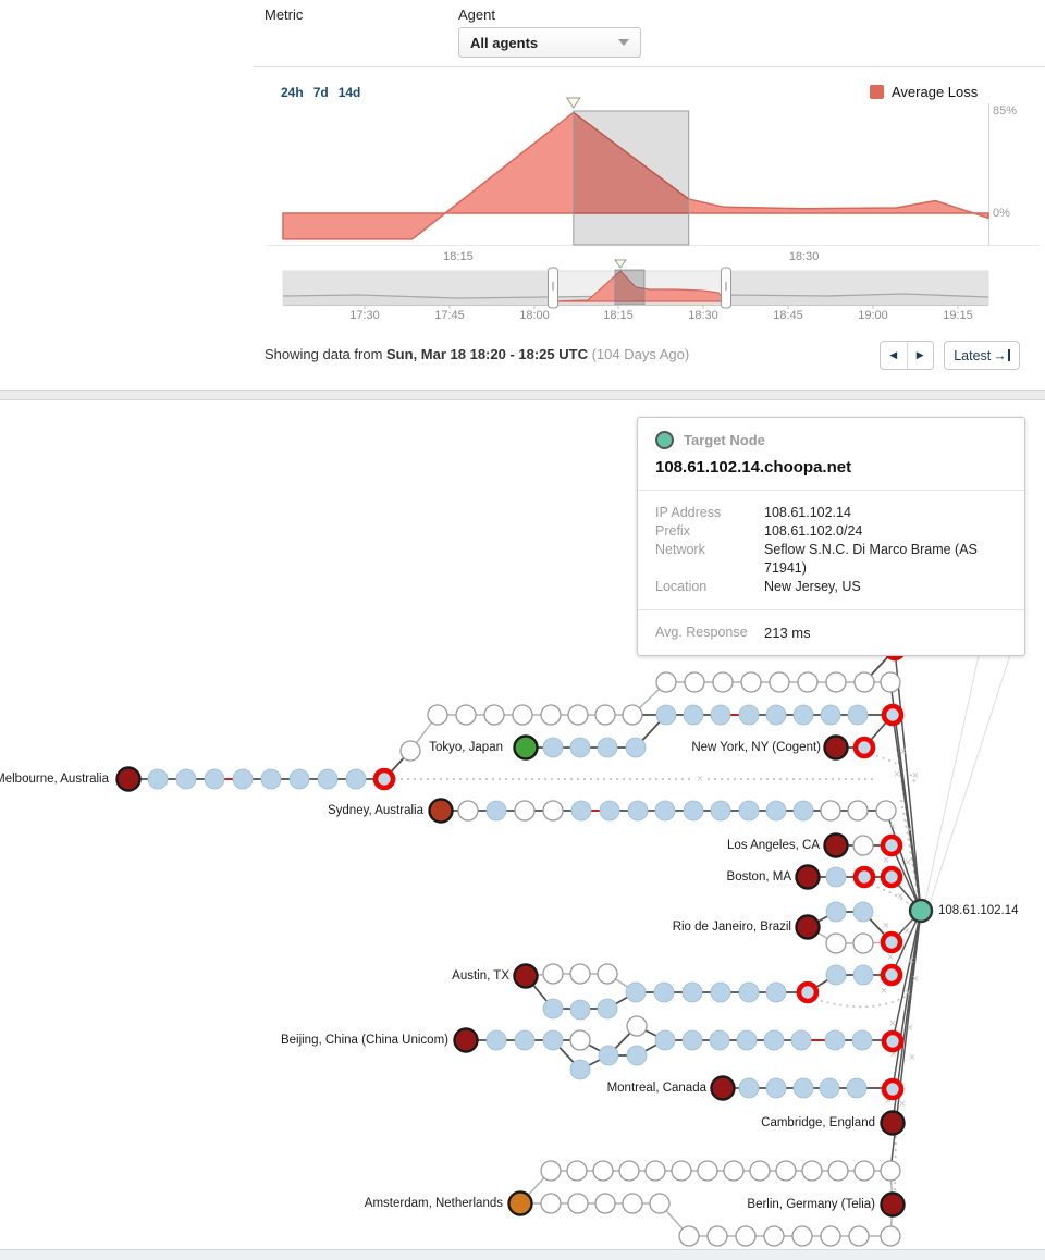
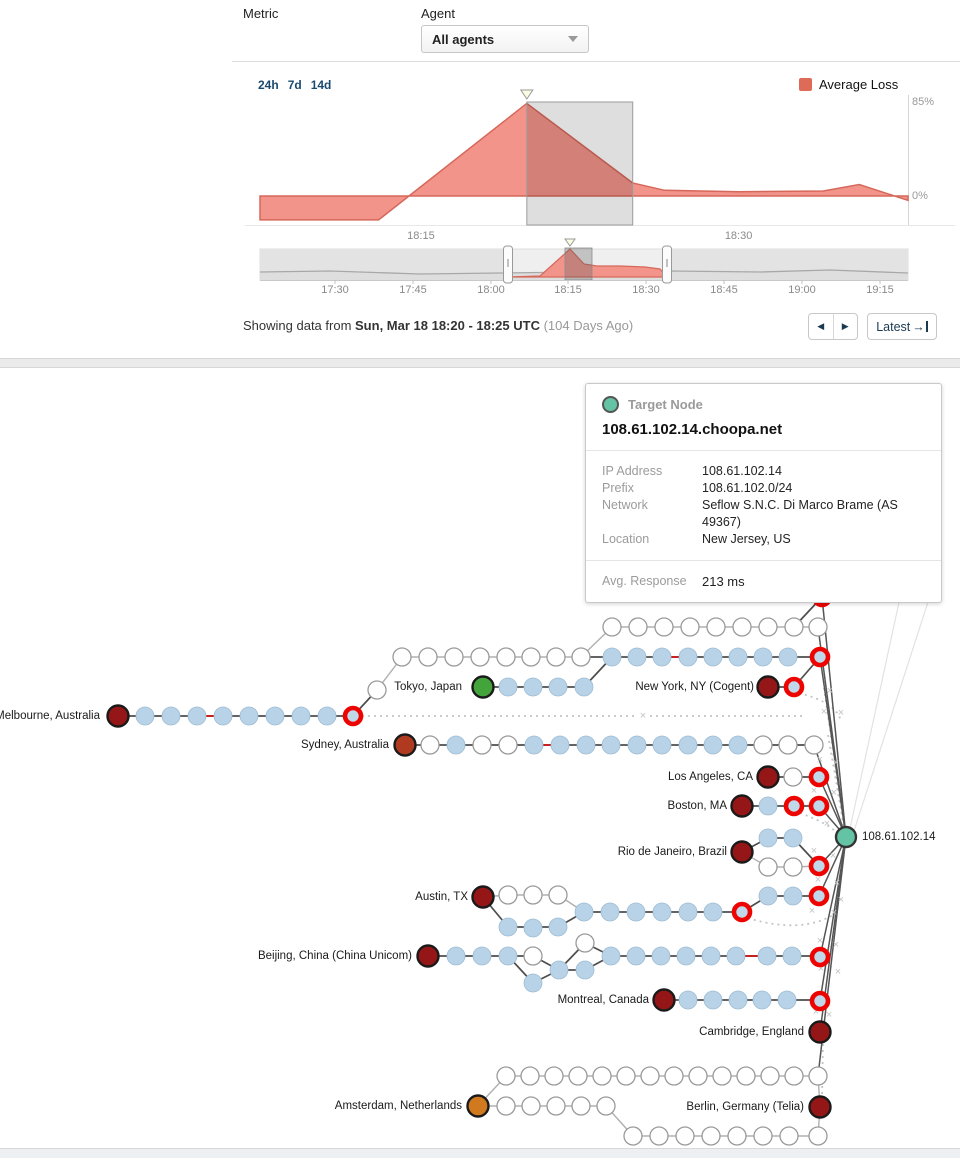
  Metric
  Agent
  All agents
  24h
  7d
  14d
  Average Loss
  85%
  0%
  18:15
  18:30
  17:30
  17:45
  18:00
  18:15
  18:30
  18:45
  19:00
  19:15
  Showing data from Sun, Mar 18 18:20 - 18:25 UTC (104 Days Ago)
  ◀
  ▶
  Latest
  →
  ×
  ×
  ×
  ×
  ×
  ×
  ×
  ×
  ×
  ×
  ×
  ×
  ×
  ×
  ×
  ×
  ×
  ×
  ×
  ×
  ×
  ×
  elbourne, Australia
  Tokyo, Japan
  New York, NY (Cogent)
  Sydney, Australia
  Los Angeles, CA
  Boston, MA
  Rio de Janeiro, Brazil
  Austin, TX
  Beijing, China (China Unicom)
  Montreal, Canada
  Cambridge, England
  Amsterdam, Netherlands
  Berlin, Germany (Telia)
  108.61.102.14
  Target Node
  108.61.102.14.choopa.net
  IP Address
  108.61.102.14
  Prefix
  108.61.102.0/24
  Network
- Seflow S.N.C. Di Marco Brame (AS 71941)
+ Seflow S.N.C. Di Marco Brame (AS 49367)
  Location
  New Jersey, US
  Avg. Response
  213 ms
